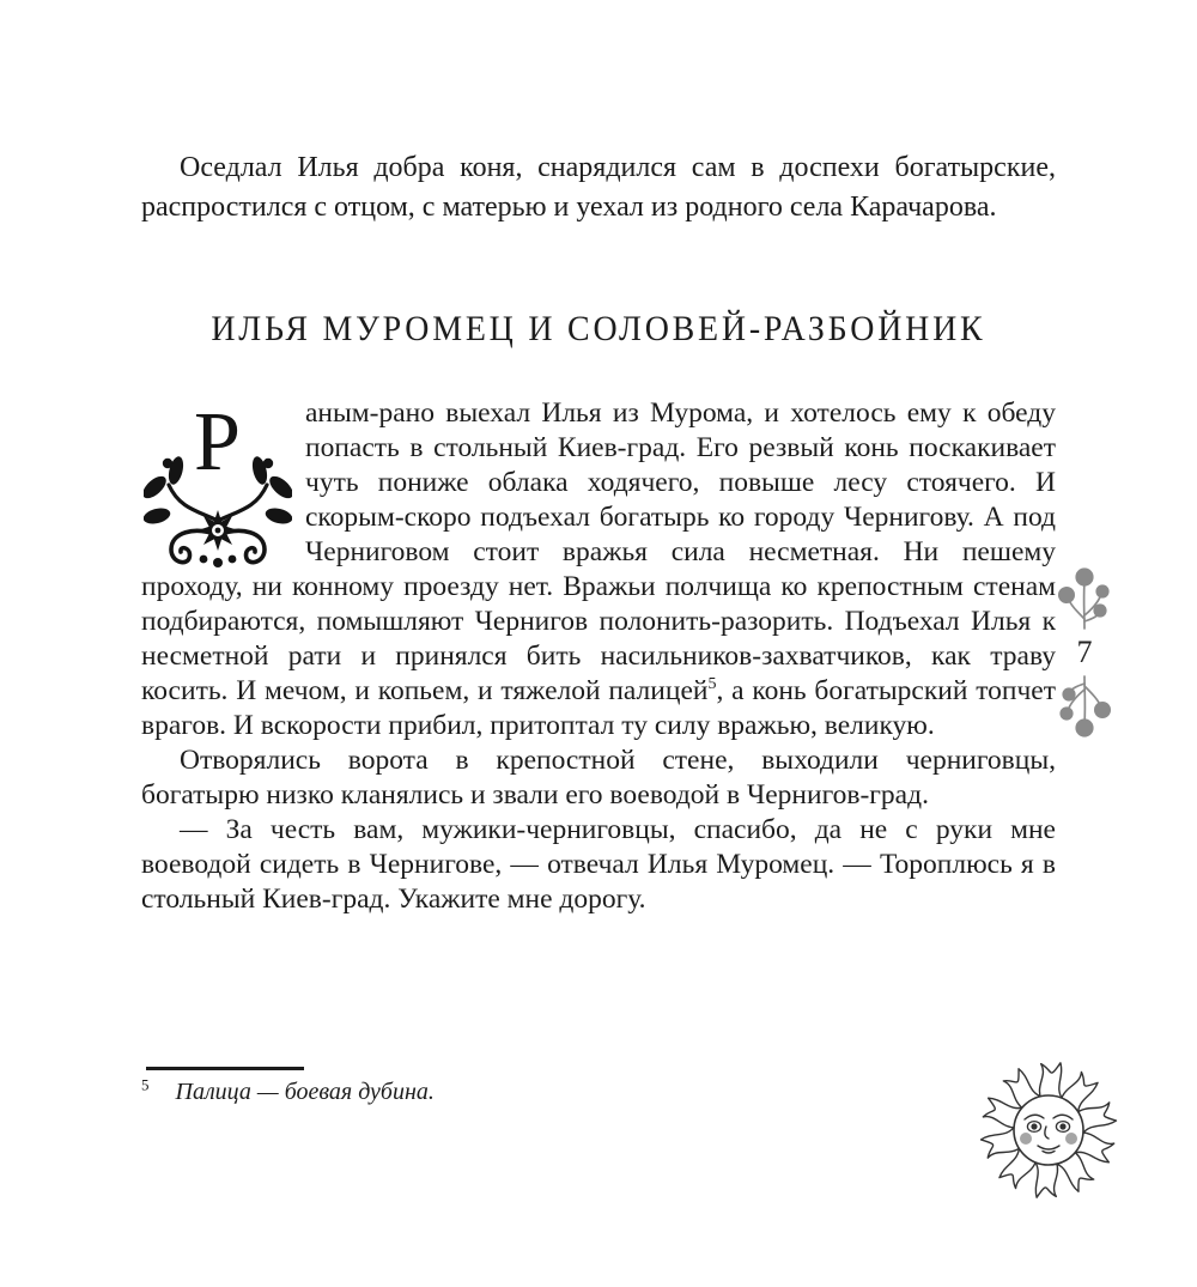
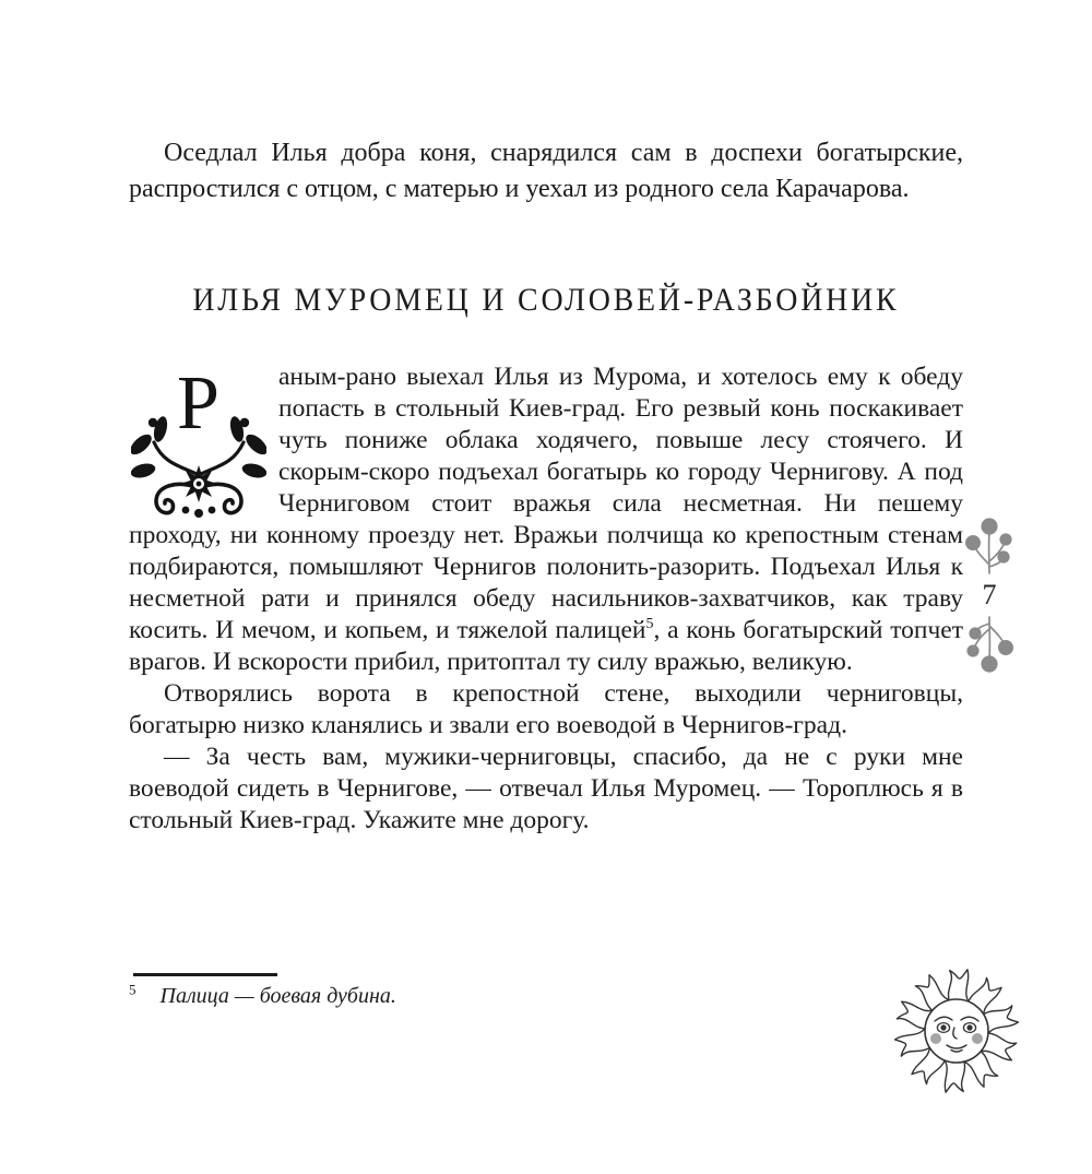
  Оседлал Илья добра коня, снарядился сам в доспехи богатырские, распростился с отцом, с матерью и уехал из родного села Карачарова.
  ИЛЬЯ МУРОМЕЦ И СОЛОВЕЙ-РАЗБОЙНИК
  Р
- аным-рано выехал Илья из Мурома, и хотелось ему к обеду попасть в стольный Киев-град. Его резвый конь поскакивает чуть пониже облака ходячего, повыше лесу стоячего. И скорым-скоро подъехал богатырь ко городу Чернигову. А под Черниговом стоит вражья сила несметная. Ни пешему проходу, ни конному проезду нет. Вражьи полчища ко крепостным стенам подбираются, помышляют Чернигов полонить-разорить. Подъехал Илья к несметной рати и принялся бить насильников-захватчиков, как траву косить. И мечом, и копьем, и тяжелой палицей5, а конь богатырский топчет врагов. И вскорости прибил, притоптал ту силу вражью, великую.
+ аным-рано выехал Илья из Мурома, и хотелось ему к обеду попасть в стольный Киев-град. Его резвый конь поскакивает чуть пониже облака ходячего, повыше лесу стоячего. И скорым-скоро подъехал богатырь ко городу Чернигову. А под Черниговом стоит вражья сила несметная. Ни пешему проходу, ни конному проезду нет. Вражьи полчища ко крепостным стенам подбираются, помышляют Чернигов полонить-разорить. Подъехал Илья к несметной рати и принялся обеду насильников-захватчиков, как траву косить. И мечом, и копьем, и тяжелой палицей5, а конь богатырский топчет врагов. И вскорости прибил, притоптал ту силу вражью, великую.
  Отворялись ворота в крепостной стене, выходили черниговцы, богатырю низко кланялись и звали его воеводой в Чернигов-град.
  — За честь вам, мужики-черниговцы, спасибо, да не с руки мне воеводой сидеть в Чернигове, — отвечал Илья Муромец. — Тороплюсь я в стольный Киев-град. Укажите мне дорогу.
  5 Палица — боевая дубина.
  7
